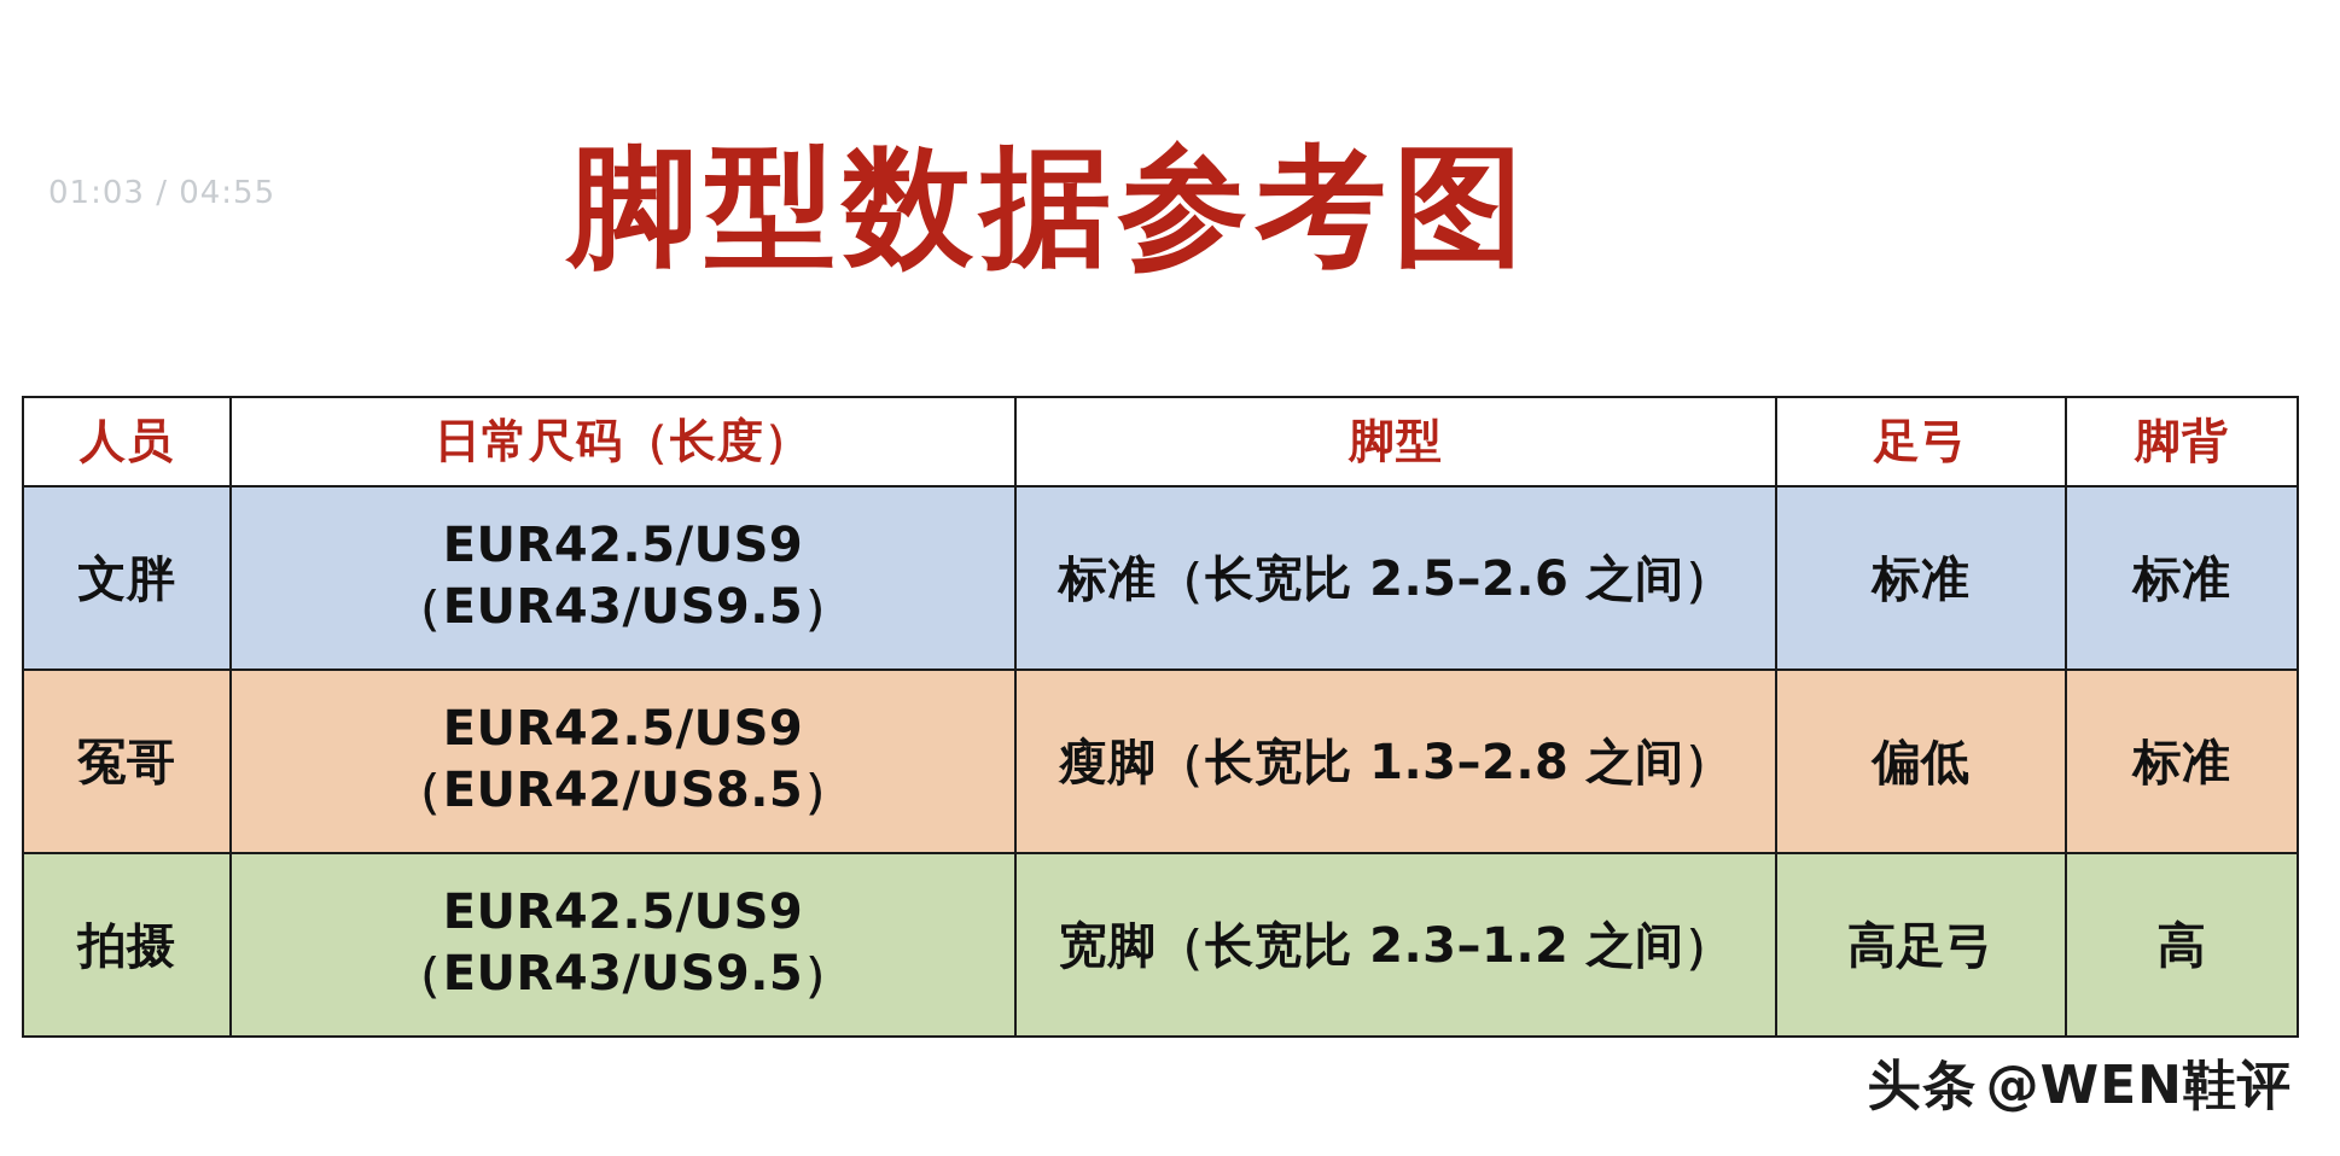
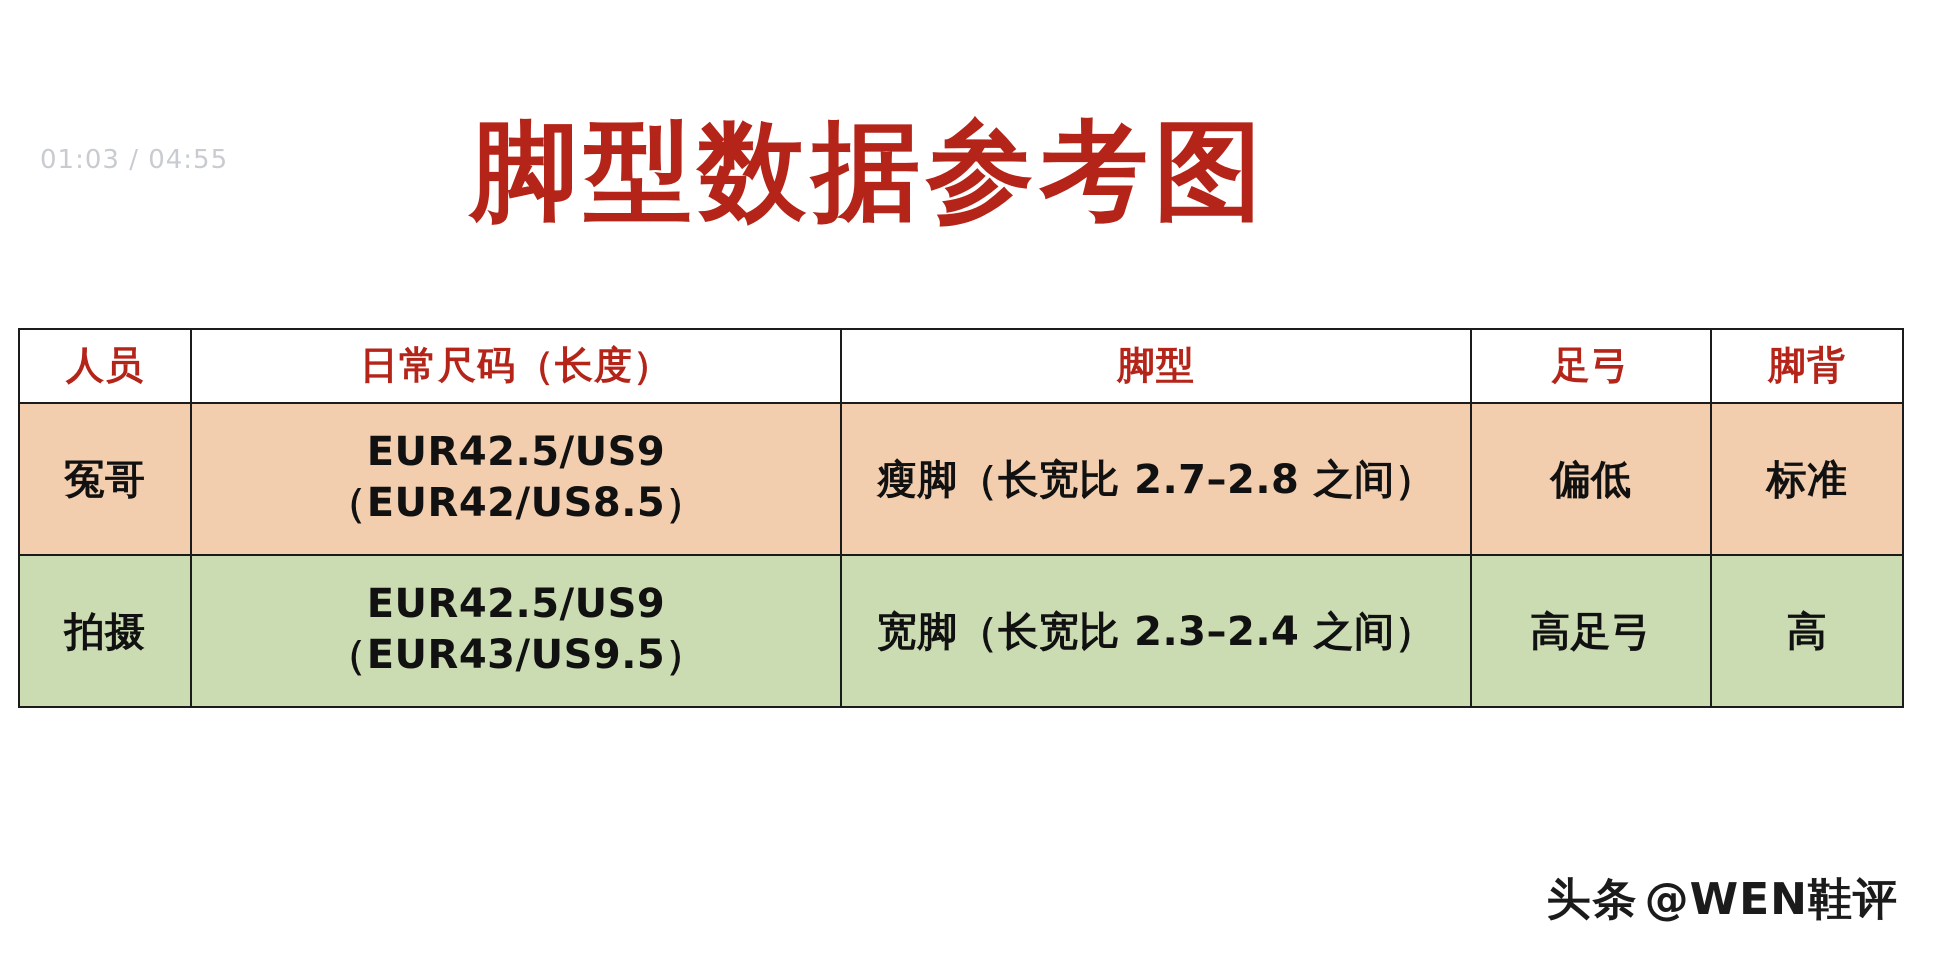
  01:03 / 04:55
  脚型数据参考图
  人员	日常尺码（长度）	脚型	足弓	脚背
- 文胖	EUR42.5/US9（EUR43/US9.5）	标准（长宽比 2.5–2.6 之间）	标准	标准
- 冤哥	EUR42.5/US9（EUR42/US8.5）	瘦脚（长宽比 1.3–2.8 之间）	偏低	标准
+ 冤哥	EUR42.5/US9（EUR42/US8.5）	瘦脚（长宽比 2.7–2.8 之间）	偏低	标准
- 拍摄	EUR42.5/US9（EUR43/US9.5）	宽脚（长宽比 2.3–1.2 之间）	高足弓	高
+ 拍摄	EUR42.5/US9（EUR43/US9.5）	宽脚（长宽比 2.3–2.4 之间）	高足弓	高
  头条
  @WEN鞋评
